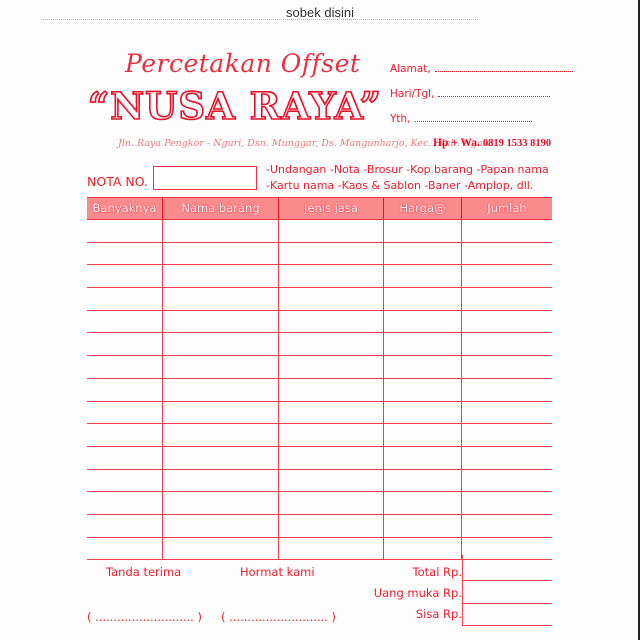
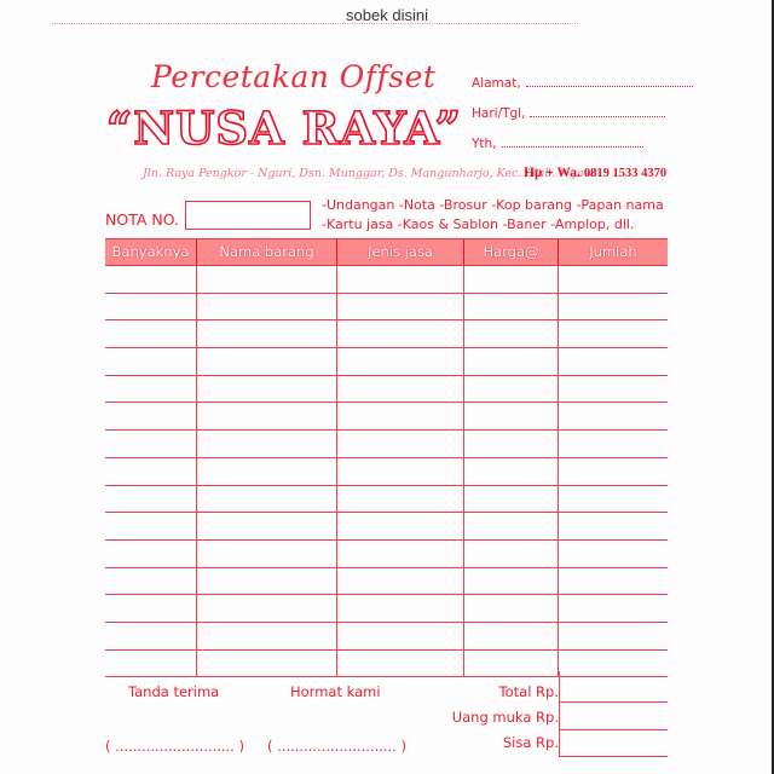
  sobek disini
  Percetakan Offset
  “NUSA RAYA”
  Jln. Raya Pengkor - Nguri, Dsn. Munggar, Ds. Mangunharjo, Kec. /Kab. Ngawi
- Hp + Wa. 0819 1533 8190
+ Hp + Wa. 0819 1533 4370
  Alamat,
  Hari/Tgl,
  Yth,
  NOTA NO.
  -Undangan -Nota -Brosur -Kop barang -Papan nama
- -Kartu nama -Kaos & Sablon -Baner -Amplop, dll.
+ -Kartu jasa -Kaos & Sablon -Baner -Amplop, dll.
  Banyaknya
  Nama barang
  Jenis jasa
  Harga@
  Jumlah
  Tanda terima
  Hormat kami
  ( ........................... )
  ( ........................... )
  Total Rp.
  Uang muka Rp.
  Sisa Rp.
